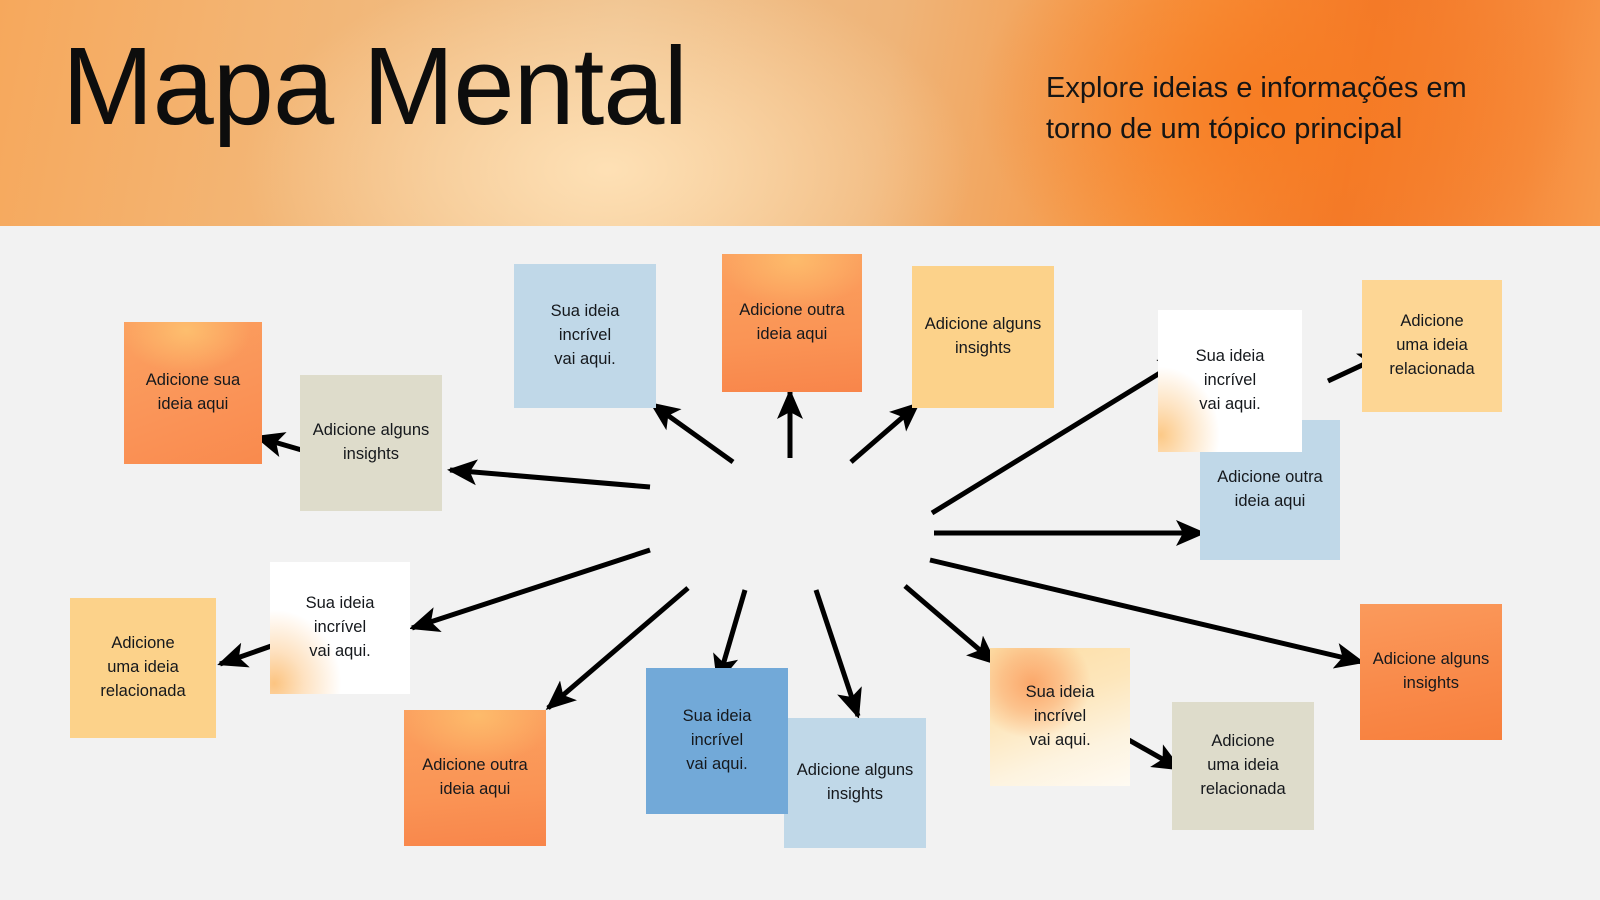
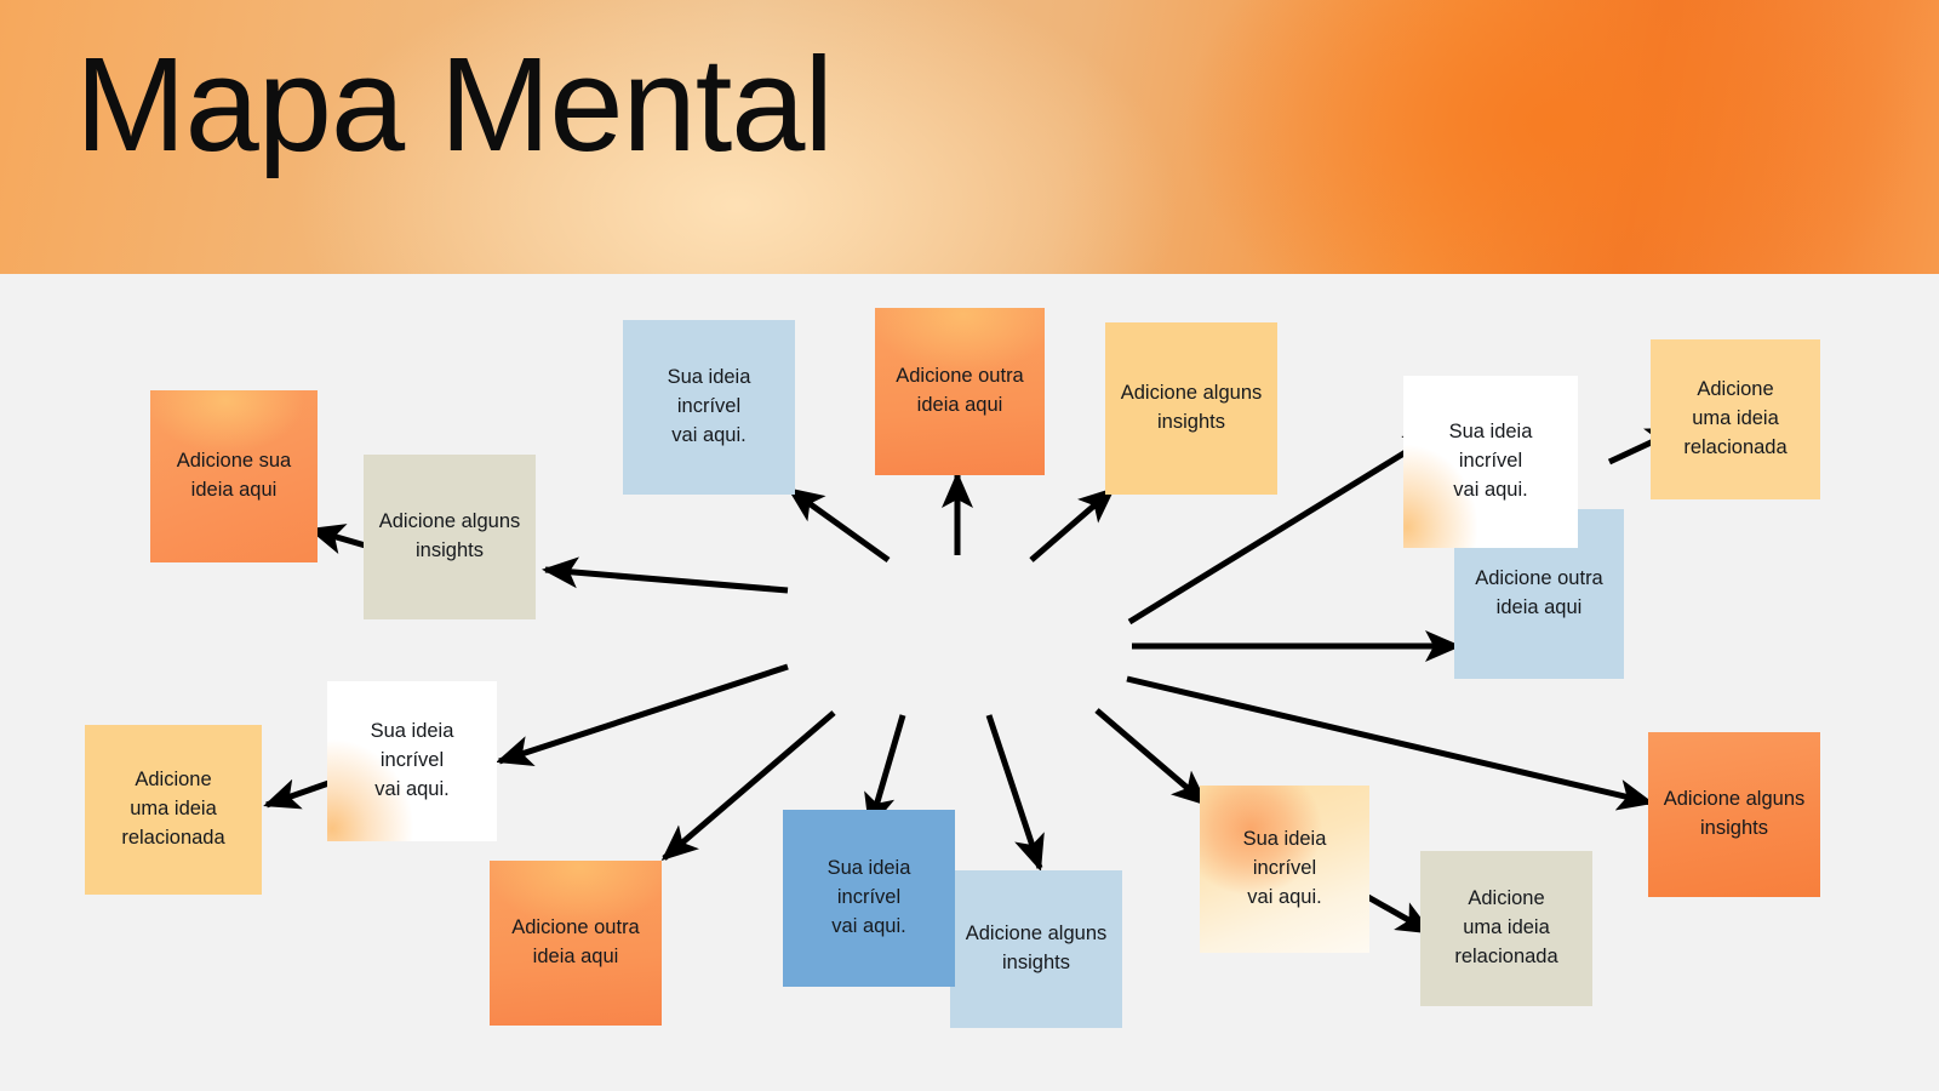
  Mapa Mental
- Explore ideias e informações em torno de um tópico principal
  Adicione sua
  ideia aqui
  Adicione alguns
  insights
  Sua ideia incrível
  vai aqui.
  Adicione outra
  ideia aqui
  Adicione alguns
  insights
  Sua ideia
  incrível
  vai aqui.
  Adicione
  uma ideia
  relacionada
  Adicione outra
  ideia aqui
  Adicione alguns
  insights
  Sua ideia
  incrível
  vai aqui.
  Adicione
  uma ideia
  relacionada
  Adicione outra
  ideia aqui
  Sua ideia incrível
  vai aqui.
  Adicione alguns
  insights
  Sua ideia
  incrível
  vai aqui.
  Adicione
  uma ideia
  relacionada
